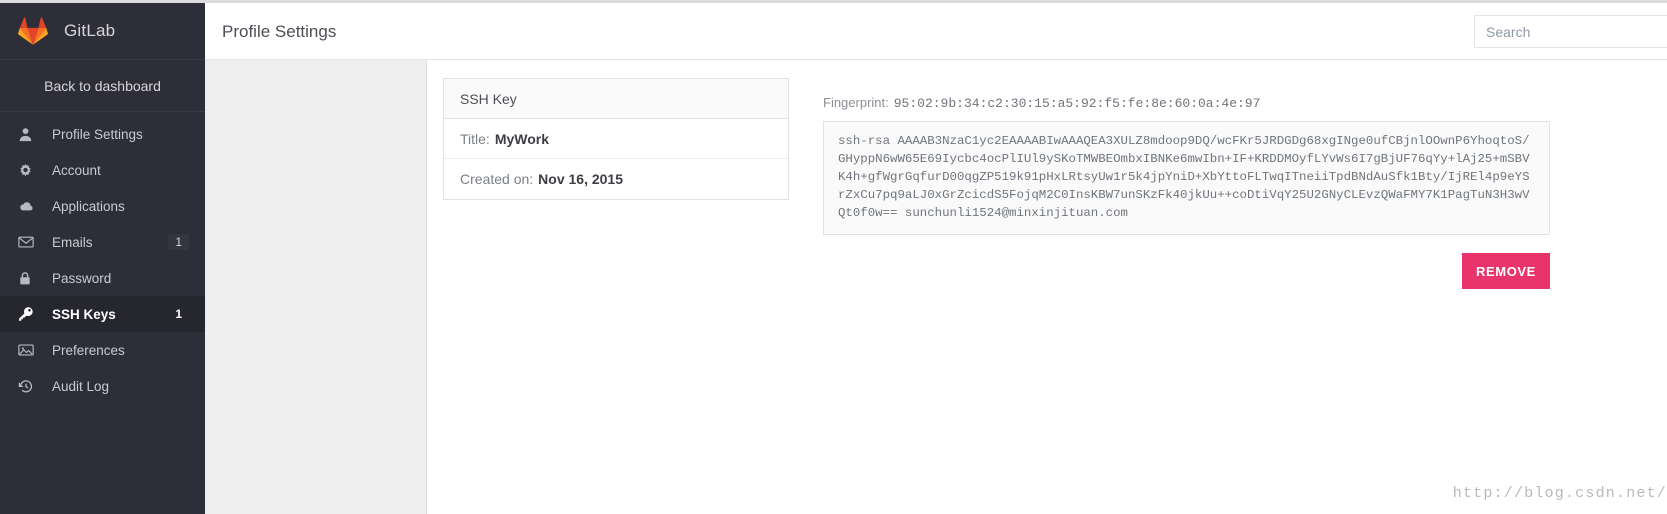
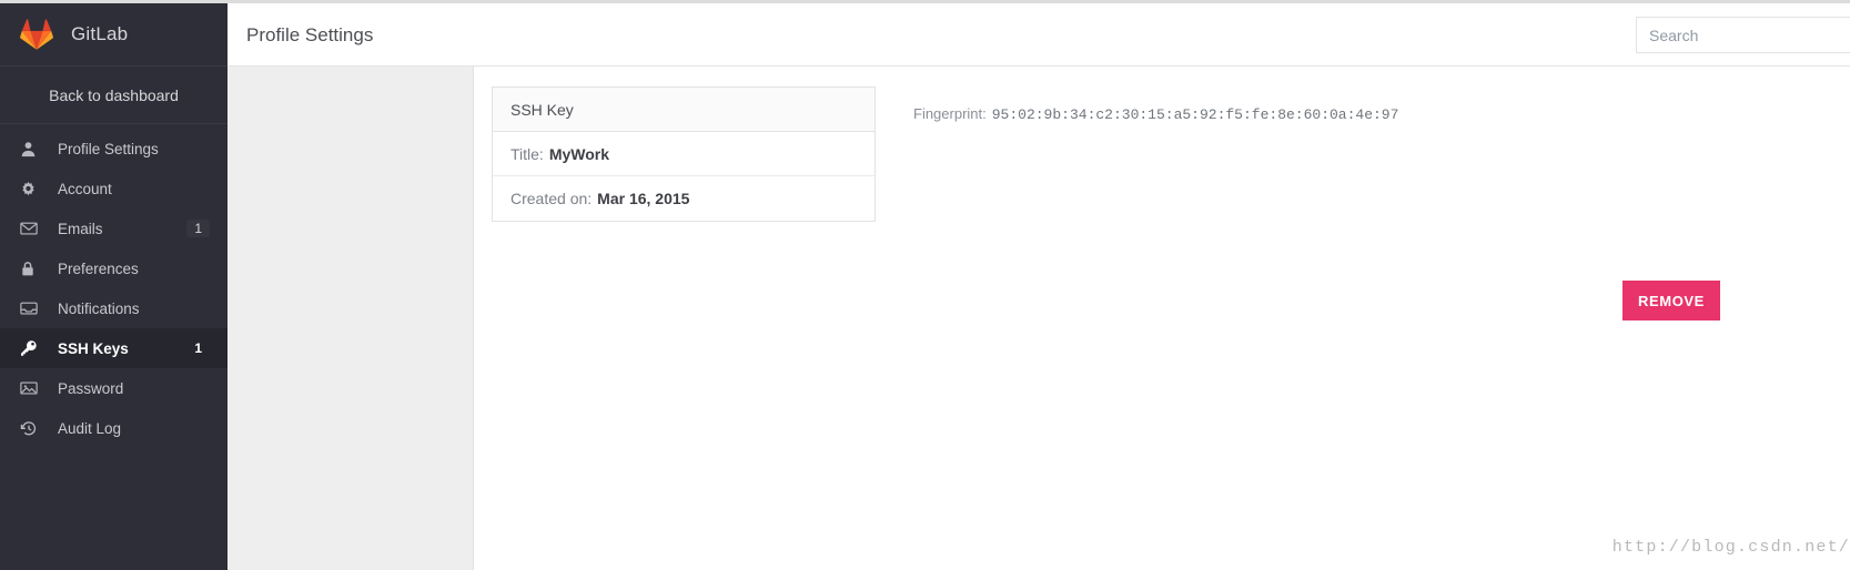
  GitLab
  Back to dashboard
  Profile Settings
  Account
- Applications
  Emails
  1
- Password
+ Preferences
+ Notifications
  SSH Keys
  1
- Preferences
+ Password
  Audit Log
  Profile Settings
  Search
  SSH Key
  Title:
  MyWork
  Created on:
- Nov 16, 2015
+ Mar 16, 2015
  Fingerprint: 95:02:9b:34:c2:30:15:a5:92:f5:fe:8e:60:0a:4e:97
- ssh-rsa AAAAB3NzaC1yc2EAAAABIwAAAQEA3XULZ8mdoop9DQ/wcFKr5JRDGDg68xgINge0ufCBjnlOOwnP6YhoqtoS/GHyppN6wW65E69Iycbc4ocPlIUl9ySKoTMWBEOmbxIBNKe6mwIbn+IF+KRDDMOyfLYvWs6I7gBjUF76qYy+lAj25+mSBVK4h+gfWgrGqfurD00qgZP519k91pHxLRtsyUw1r5k4jpYniD+XbYttoFLTwqITneiiTpdBNdAuSfk1Bty/IjREl4p9eYSrZxCu7pq9aLJ0xGrZcicdS5FojqM2C0InsKBW7unSKzFk40jkUu++coDtiVqY25U2GNyCLEvzQWaFMY7K1PagTuN3H3wVQt0f0w== sunchunli1524@minxinjituan.com
  REMOVE
  http://blog.csdn.net/
